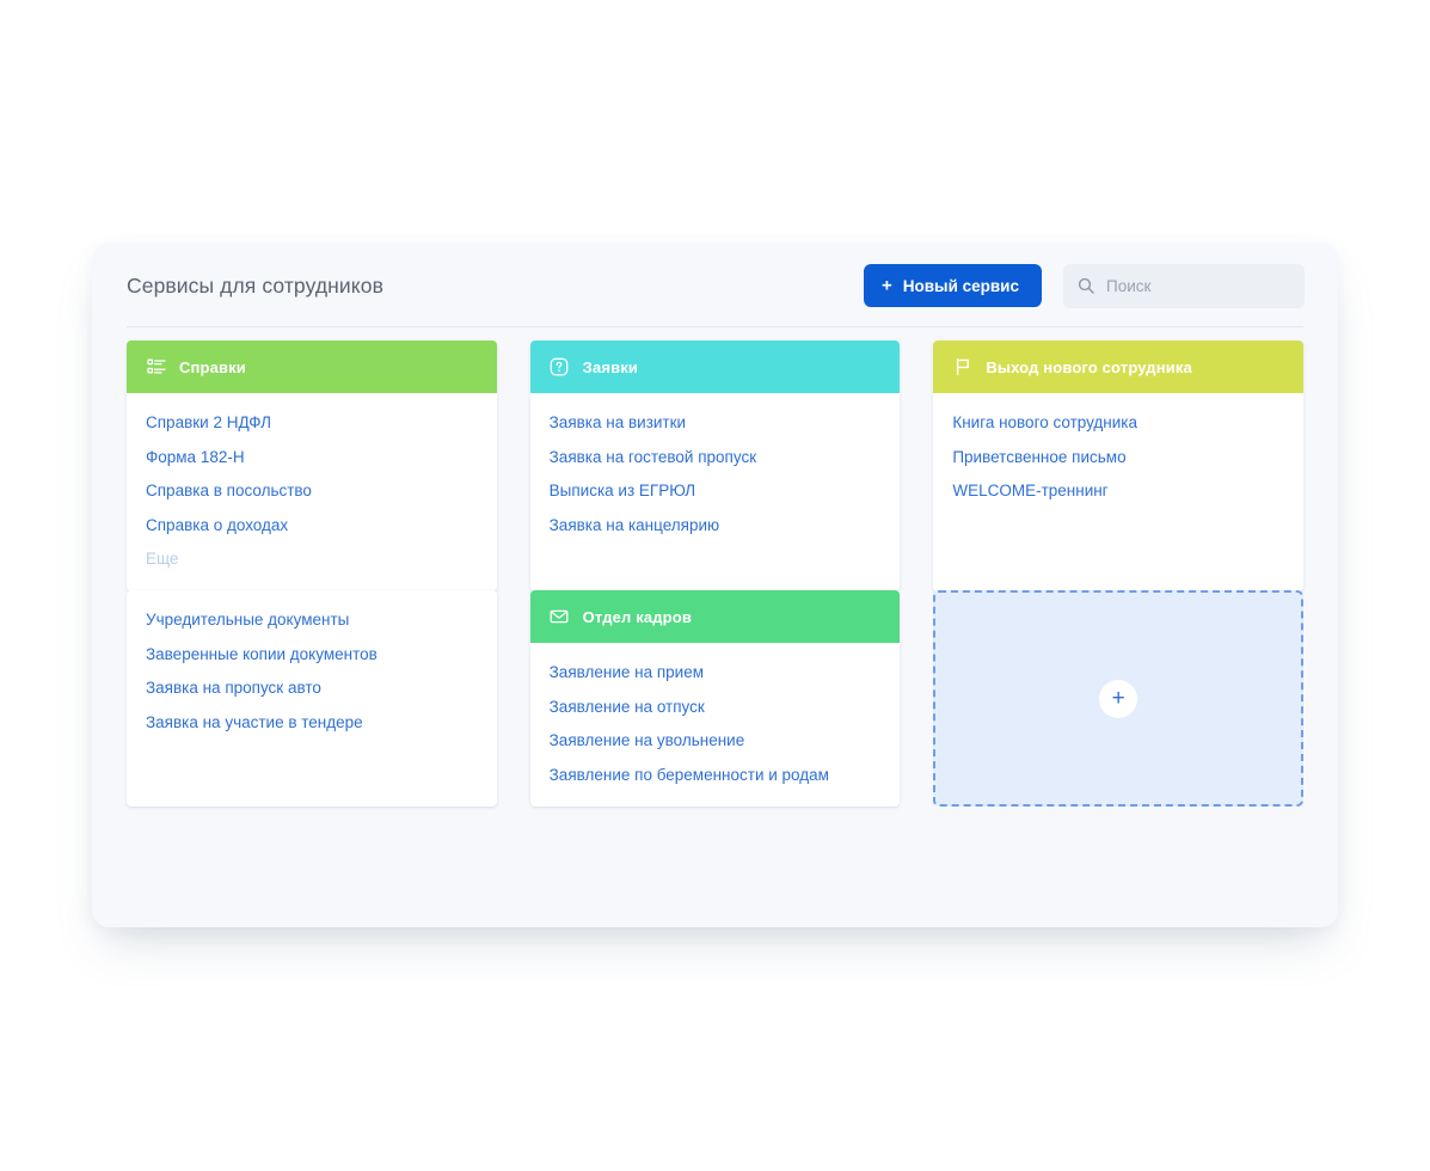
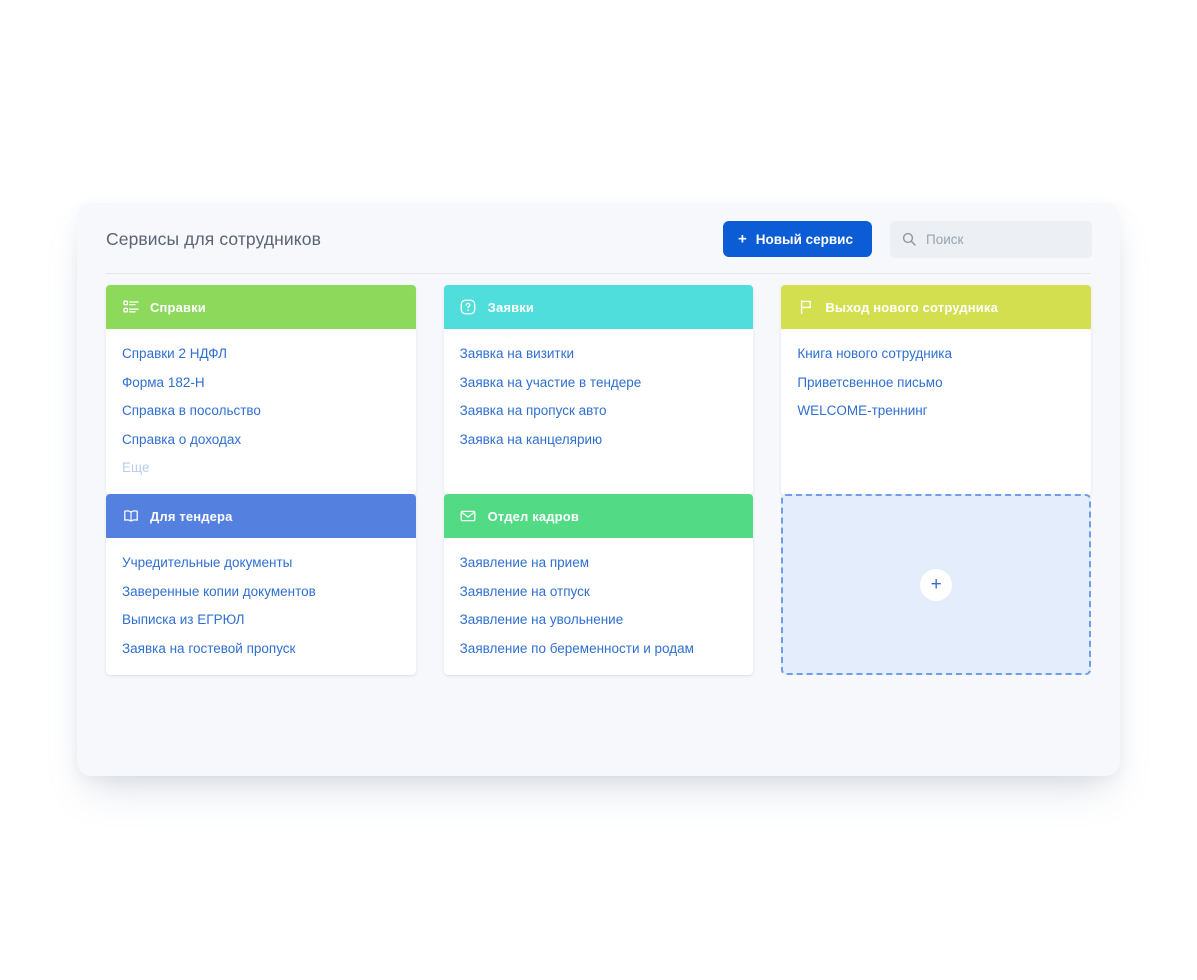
  Сервисы для сотрудников
  +
  Новый сервис
  Поиск
  Справки
  Справки 2 НДФЛ
  Форма 182-Н
  Справка в посольство
  Справка о доходах
  Еще
  Заявки
  Заявка на визитки
- Заявка на гостевой пропуск
+ Заявка на участие в тендере
- Выписка из ЕГРЮЛ
+ Заявка на пропуск авто
  Заявка на канцелярию
  Выход нового сотрудника
  Книга нового сотрудника
  Приветсвенное письмо
  WELCOME-треннинг
+ Для тендера
  Учредительные документы
  Заверенные копии документов
- Заявка на пропуск авто
+ Выписка из ЕГРЮЛ
- Заявка на участие в тендере
+ Заявка на гостевой пропуск
  Отдел кадров
  Заявление на прием
  Заявление на отпуск
  Заявление на увольнение
  Заявление по беременности и родам
  +
